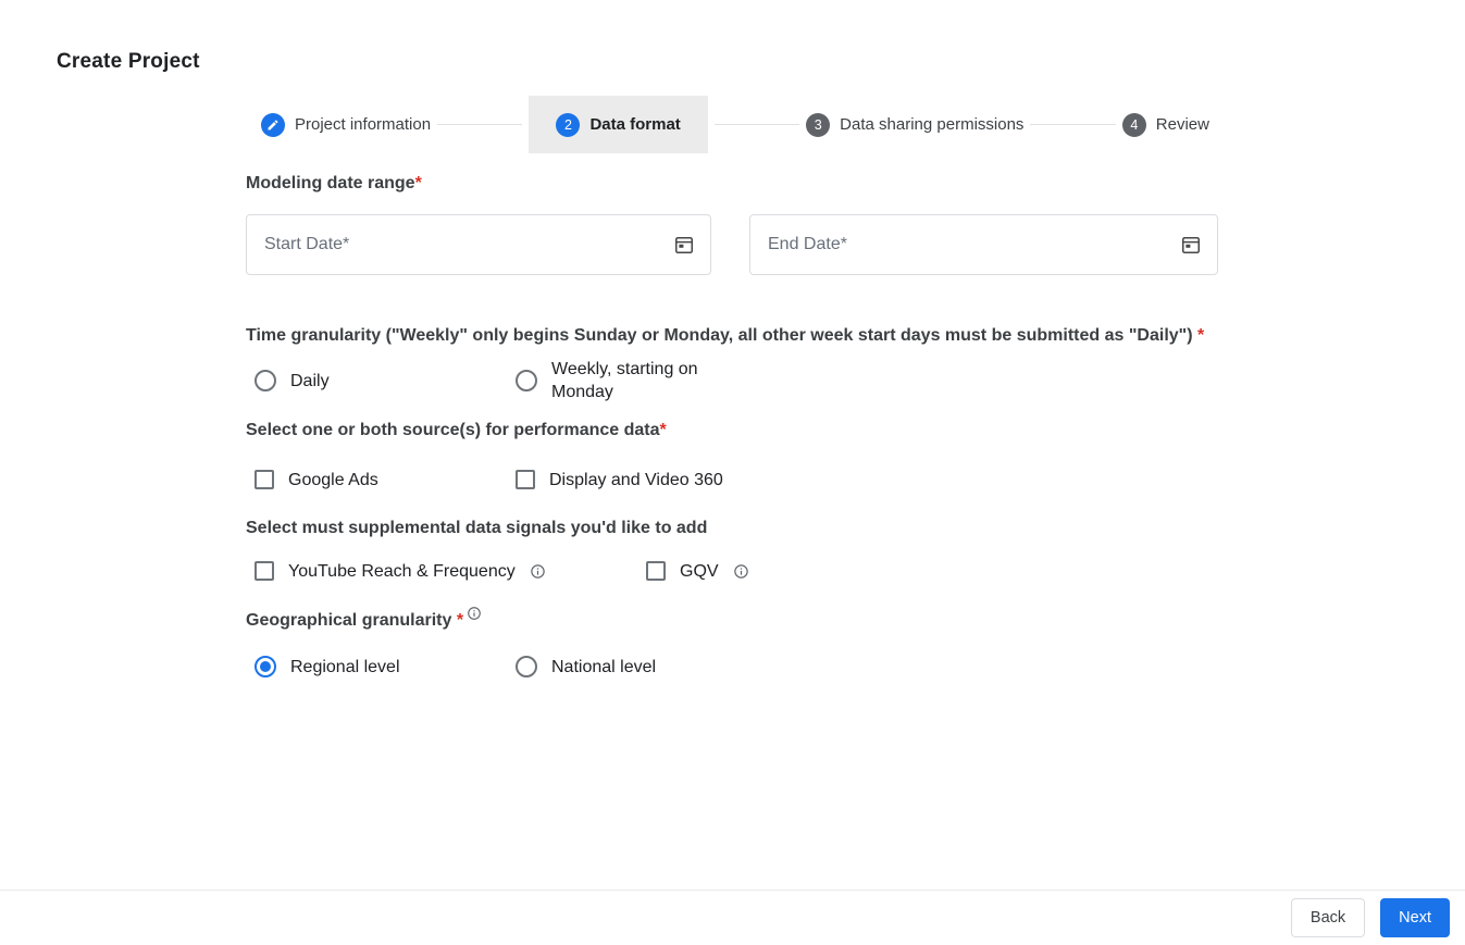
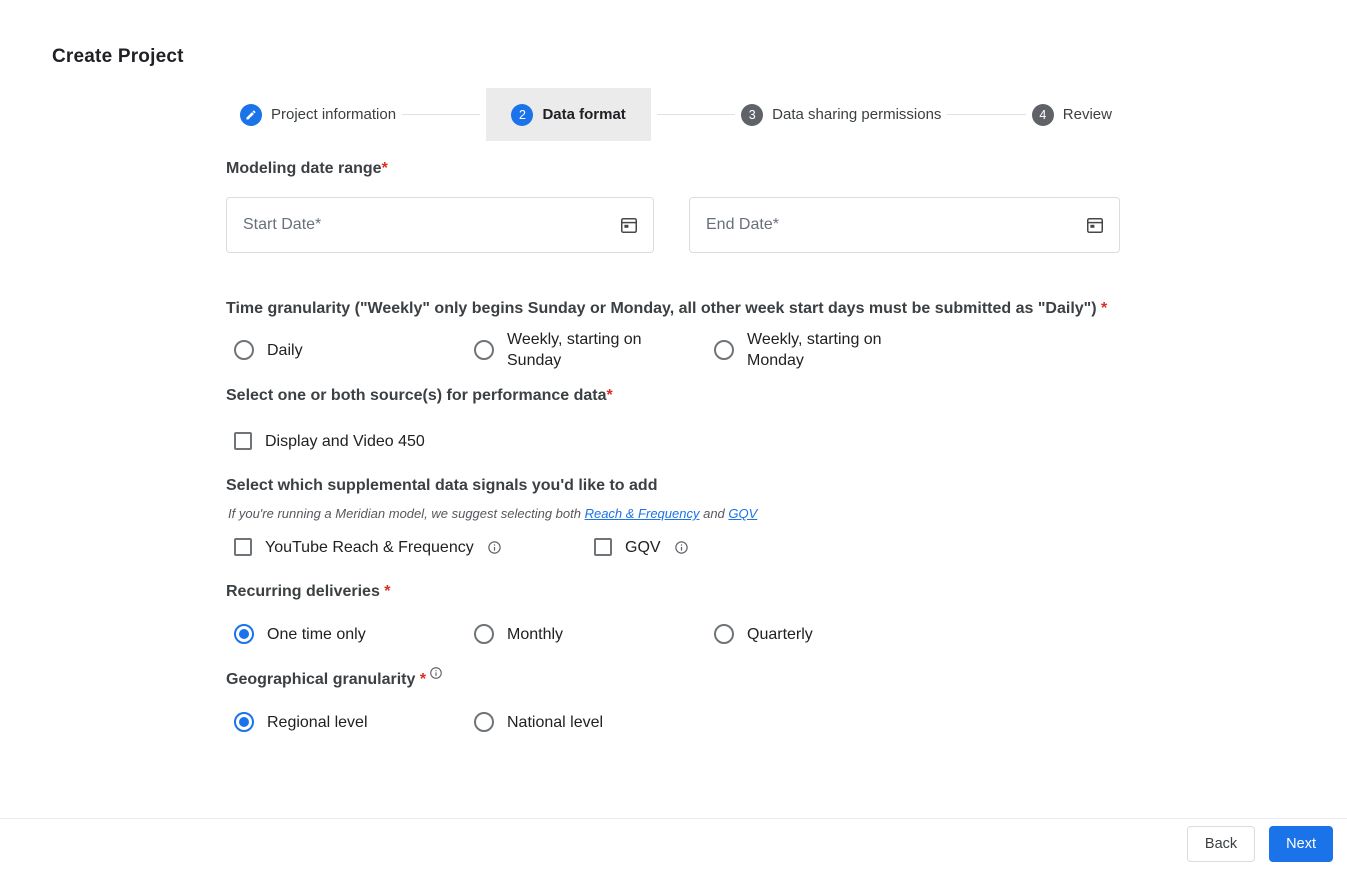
  Create Project
  Project information
  2
  Data format
  3
  Data sharing permissions
  4
  Review
  Modeling date range*
  Start Date*
  End Date*
  Time granularity ("Weekly" only begins Sunday or Monday, all other week start days must be submitted as "Daily") *
  Daily
+ Weekly, starting on Sunday
  Weekly, starting on Monday
  Select one or both source(s) for performance data*
- Google Ads
- Display and Video 360
+ Display and Video 450
- Select must supplemental data signals you'd like to add
+ Select which supplemental data signals you'd like to add
+ If you're running a Meridian model, we suggest selecting both Reach & Frequency and GQV
  YouTube Reach & Frequency
  GQV
+ Recurring deliveries *
+ One time only
+ Monthly
+ Quarterly
  Geographical granularity *
  Regional level
  National level
  Back
  Next
